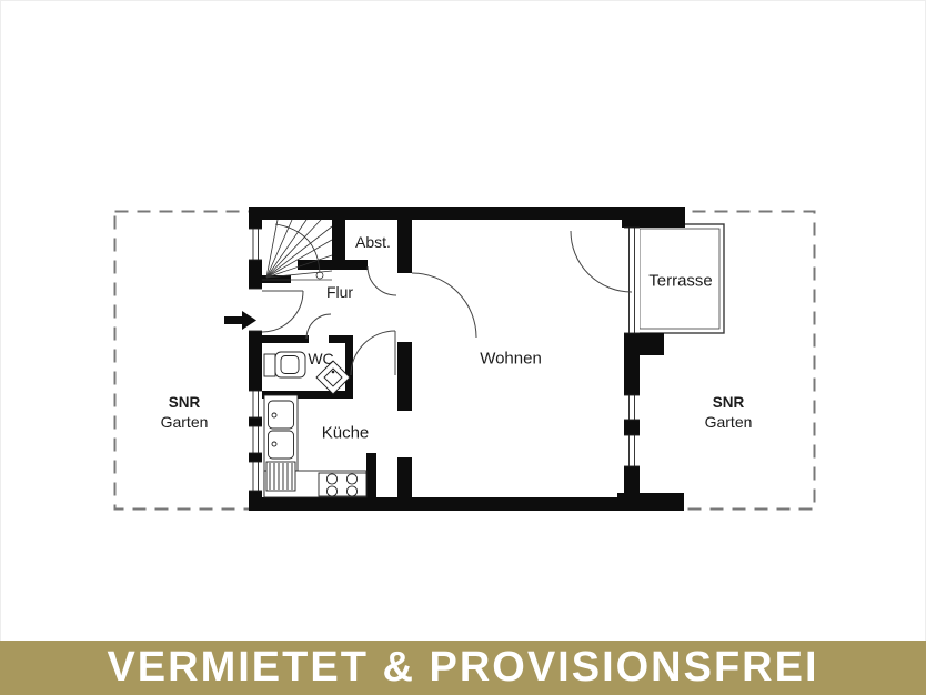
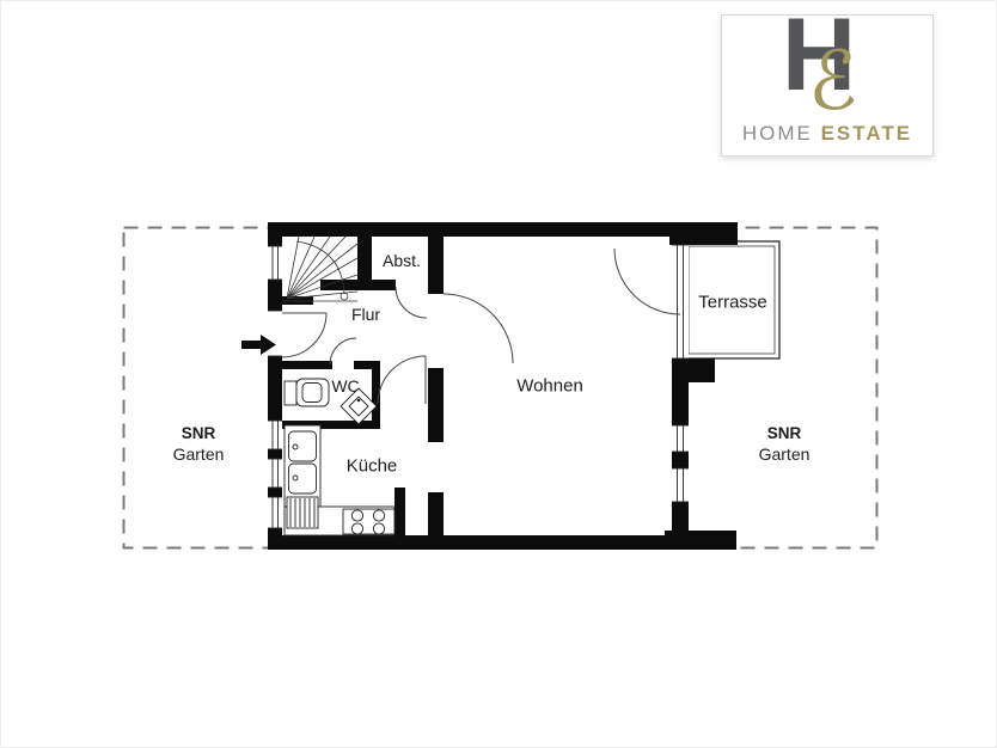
+ H
+ ℰ
+ HOME ESTATE
  Abst.
  Flur
  WC
  Küche
  Wohnen
  Terrasse
  SNR
  Garten
  SNR
  Garten
- VERMIETET & PROVISIONSFREI
